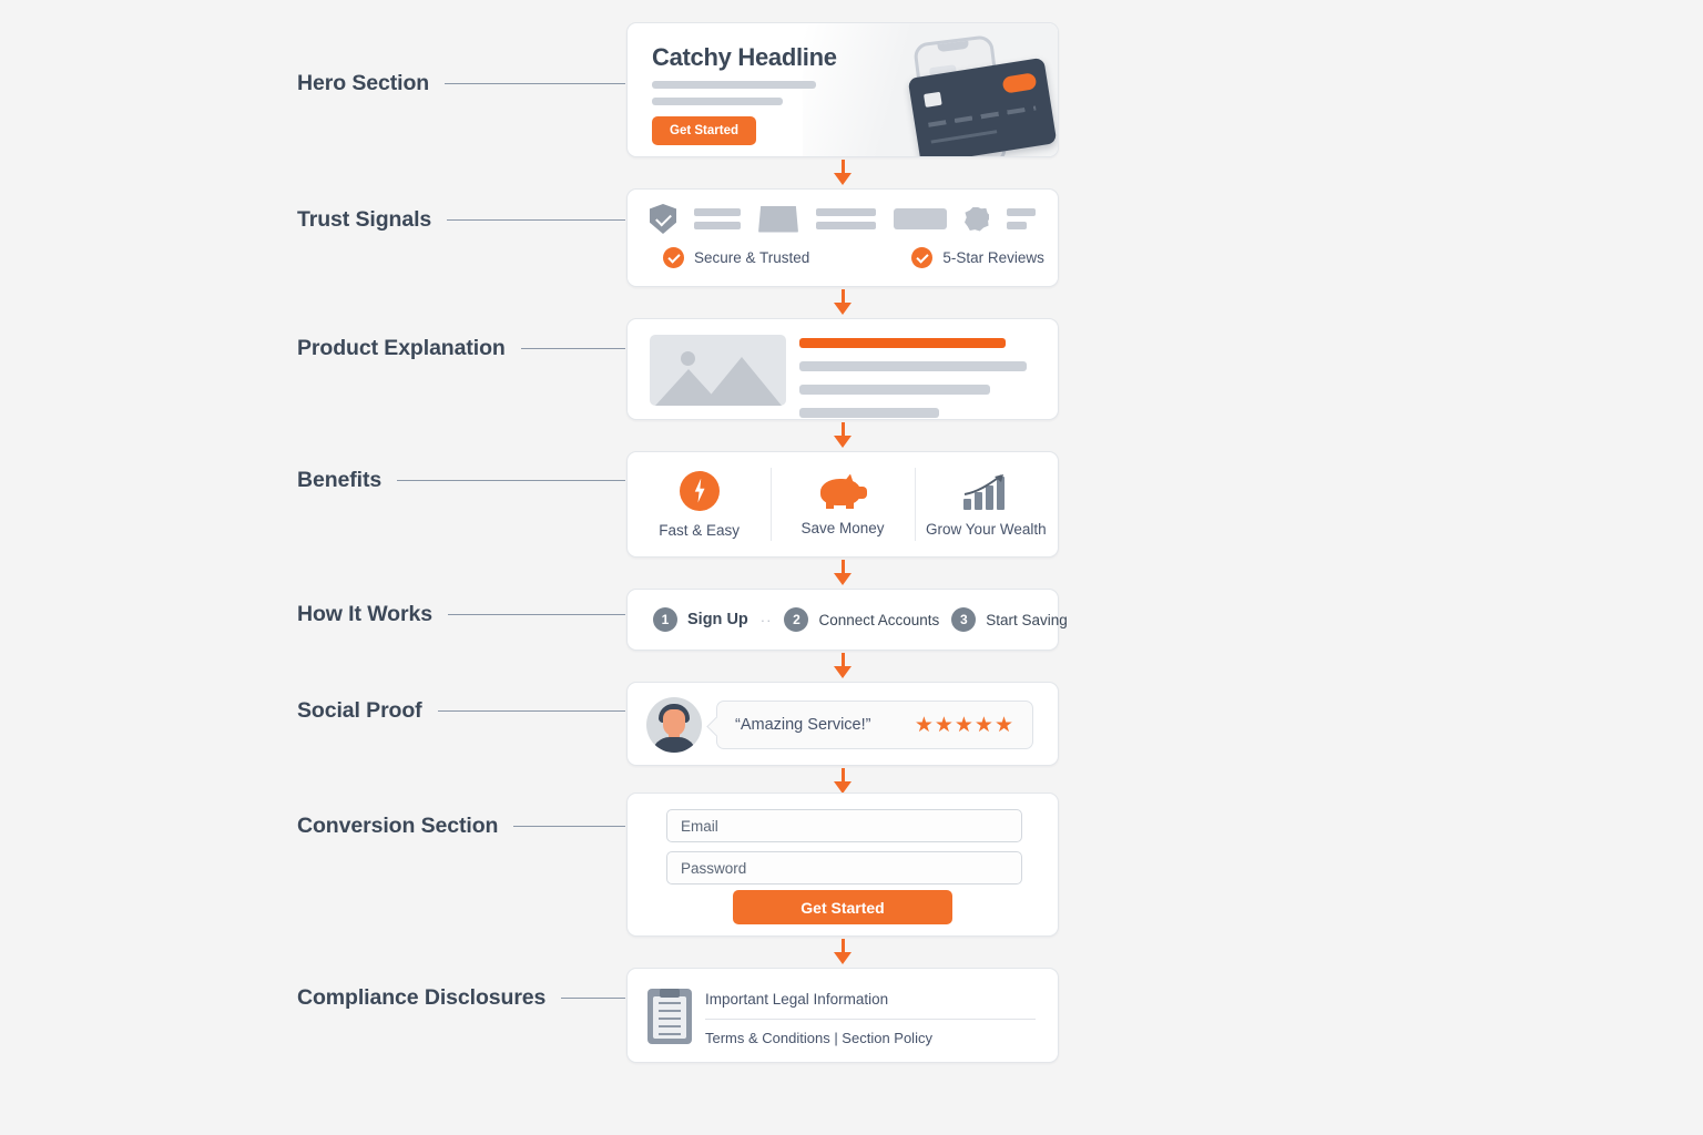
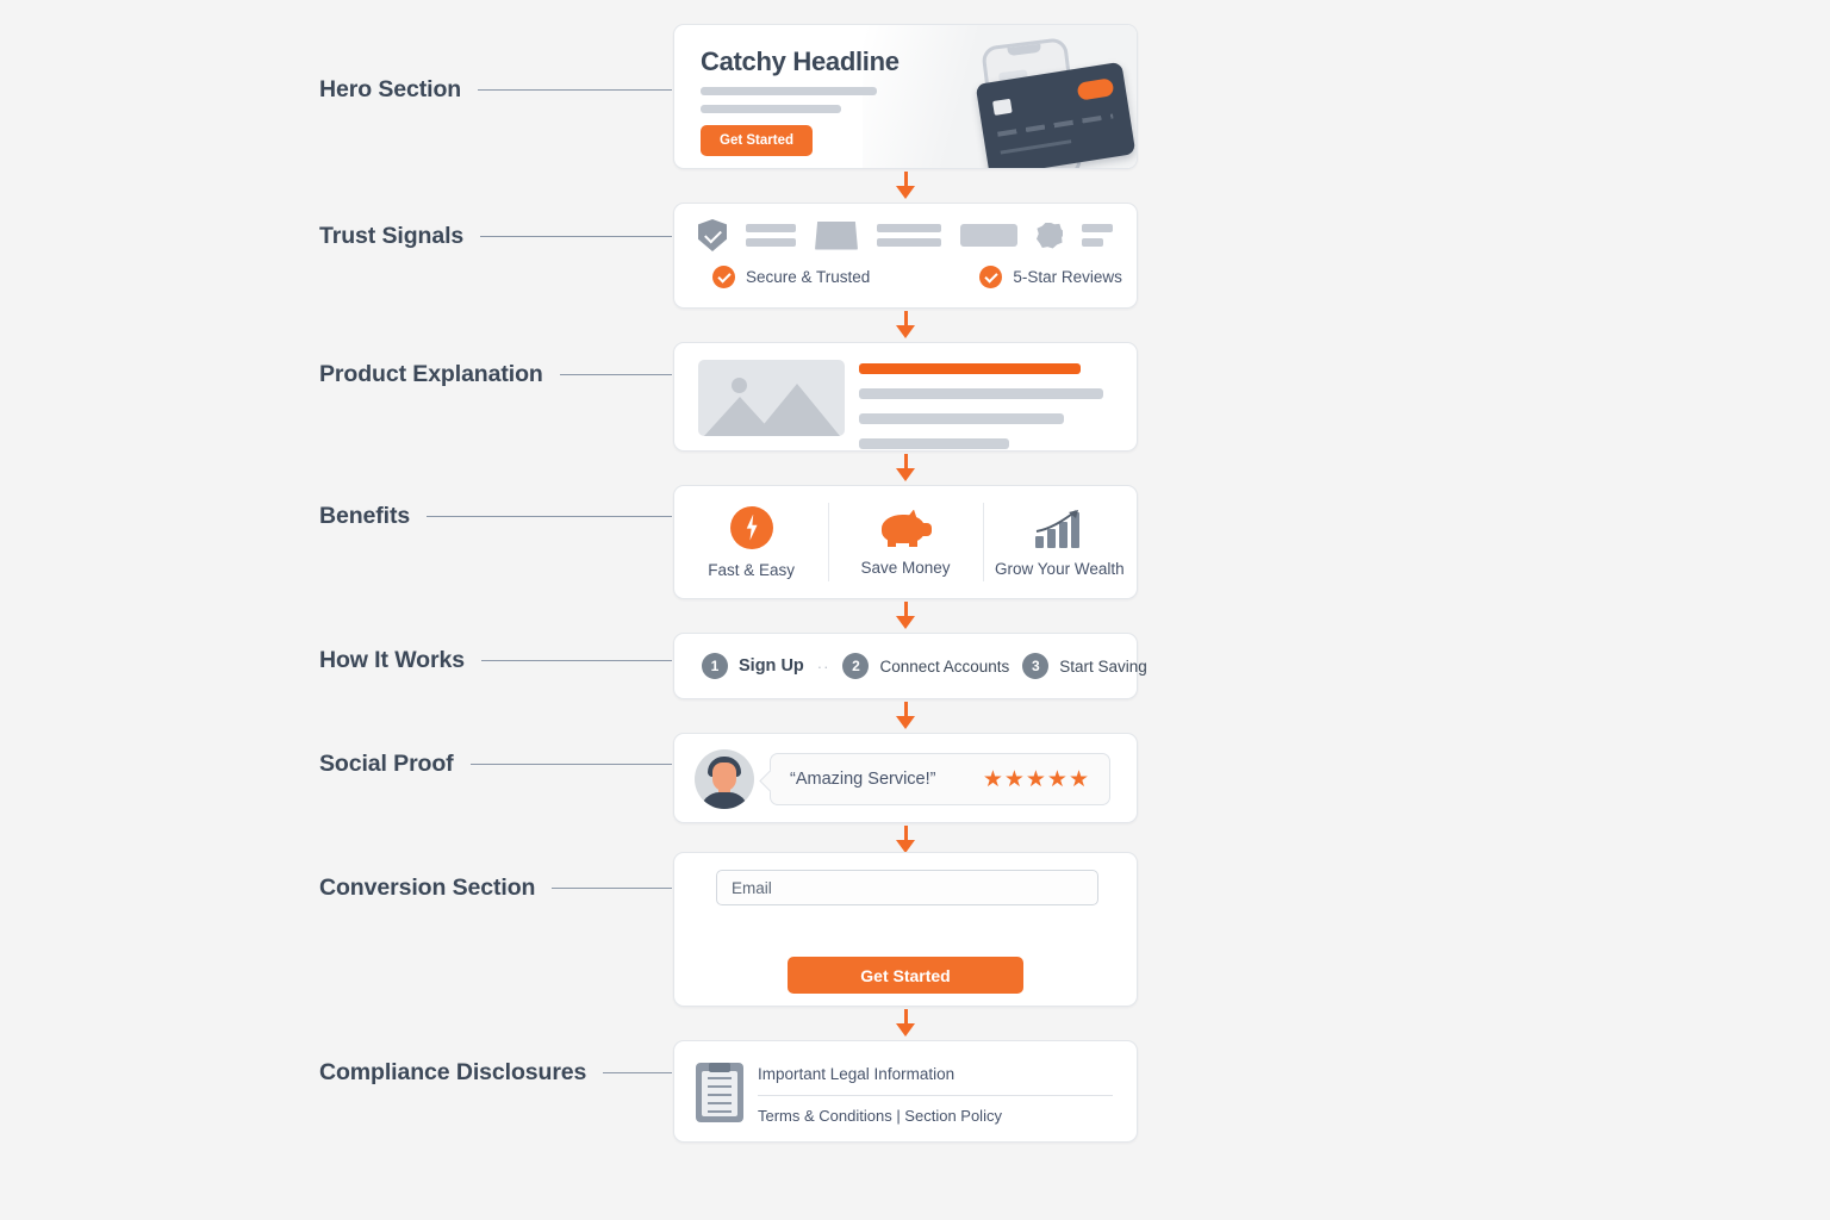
  Hero Section
  Trust Signals
  Product Explanation
  Benefits
  How It Works
  Social Proof
  Conversion Section
  Compliance Disclosures
  Catchy Headline
  Get Started
  Secure & Trusted
  5-Star Reviews
  Fast & Easy
  Save Money
  Grow Your Wealth
  1
  Sign Up
  ··
  2
  Connect Accounts
  3
  Start Saving
  “Amazing Service!”
  ★★★★★
  Email
- Password
  Get Started
  Important Legal Information
  Terms & Conditions | Section Policy
